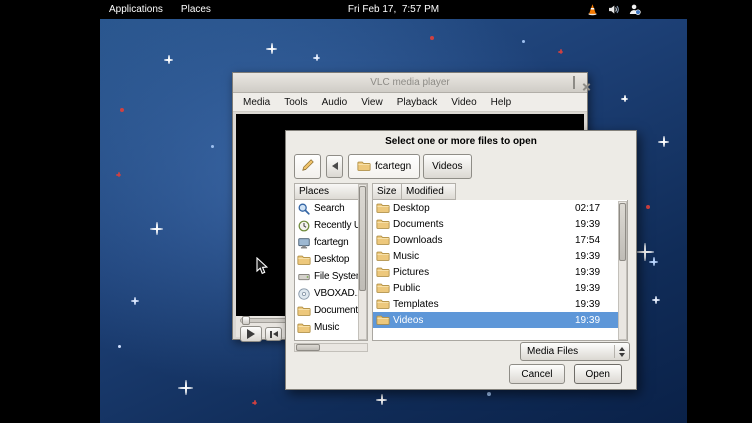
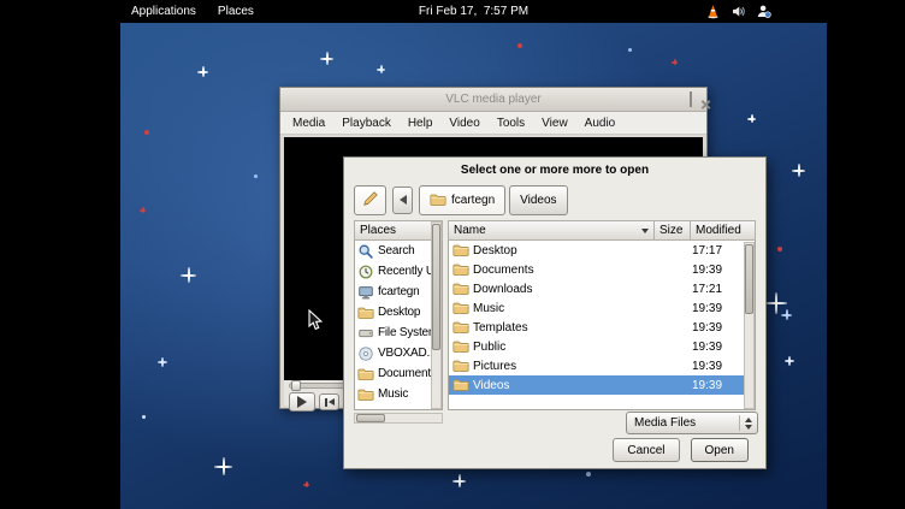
  Applications
  Places
  Fri Feb 17, 7:57 PM
  VLC media player
  Media
- Tools
+ Playback
- Audio
+ Help
- View
+ Video
- Playback
+ Tools
- Video
+ View
- Help
+ Audio
- Select one or more files to open
+ Select one or more more to open
  fcartegn
  Videos
  Places
  Search
  fcartegn
  Desktop
  File Syste
  VBOXAD.
  Document
  Music
+ Name
  Size
  Modified
  Desktop
- 02:17
+ 17:17
  Documents
  19:39
  Downloads
- 17:54
+ 17:21
  Music
  19:39
- Pictures
+ Templates
  19:39
  Public
  19:39
- Templates
+ Pictures
  19:39
  Videos
  19:39
  Media Files
  Cancel
  Open
